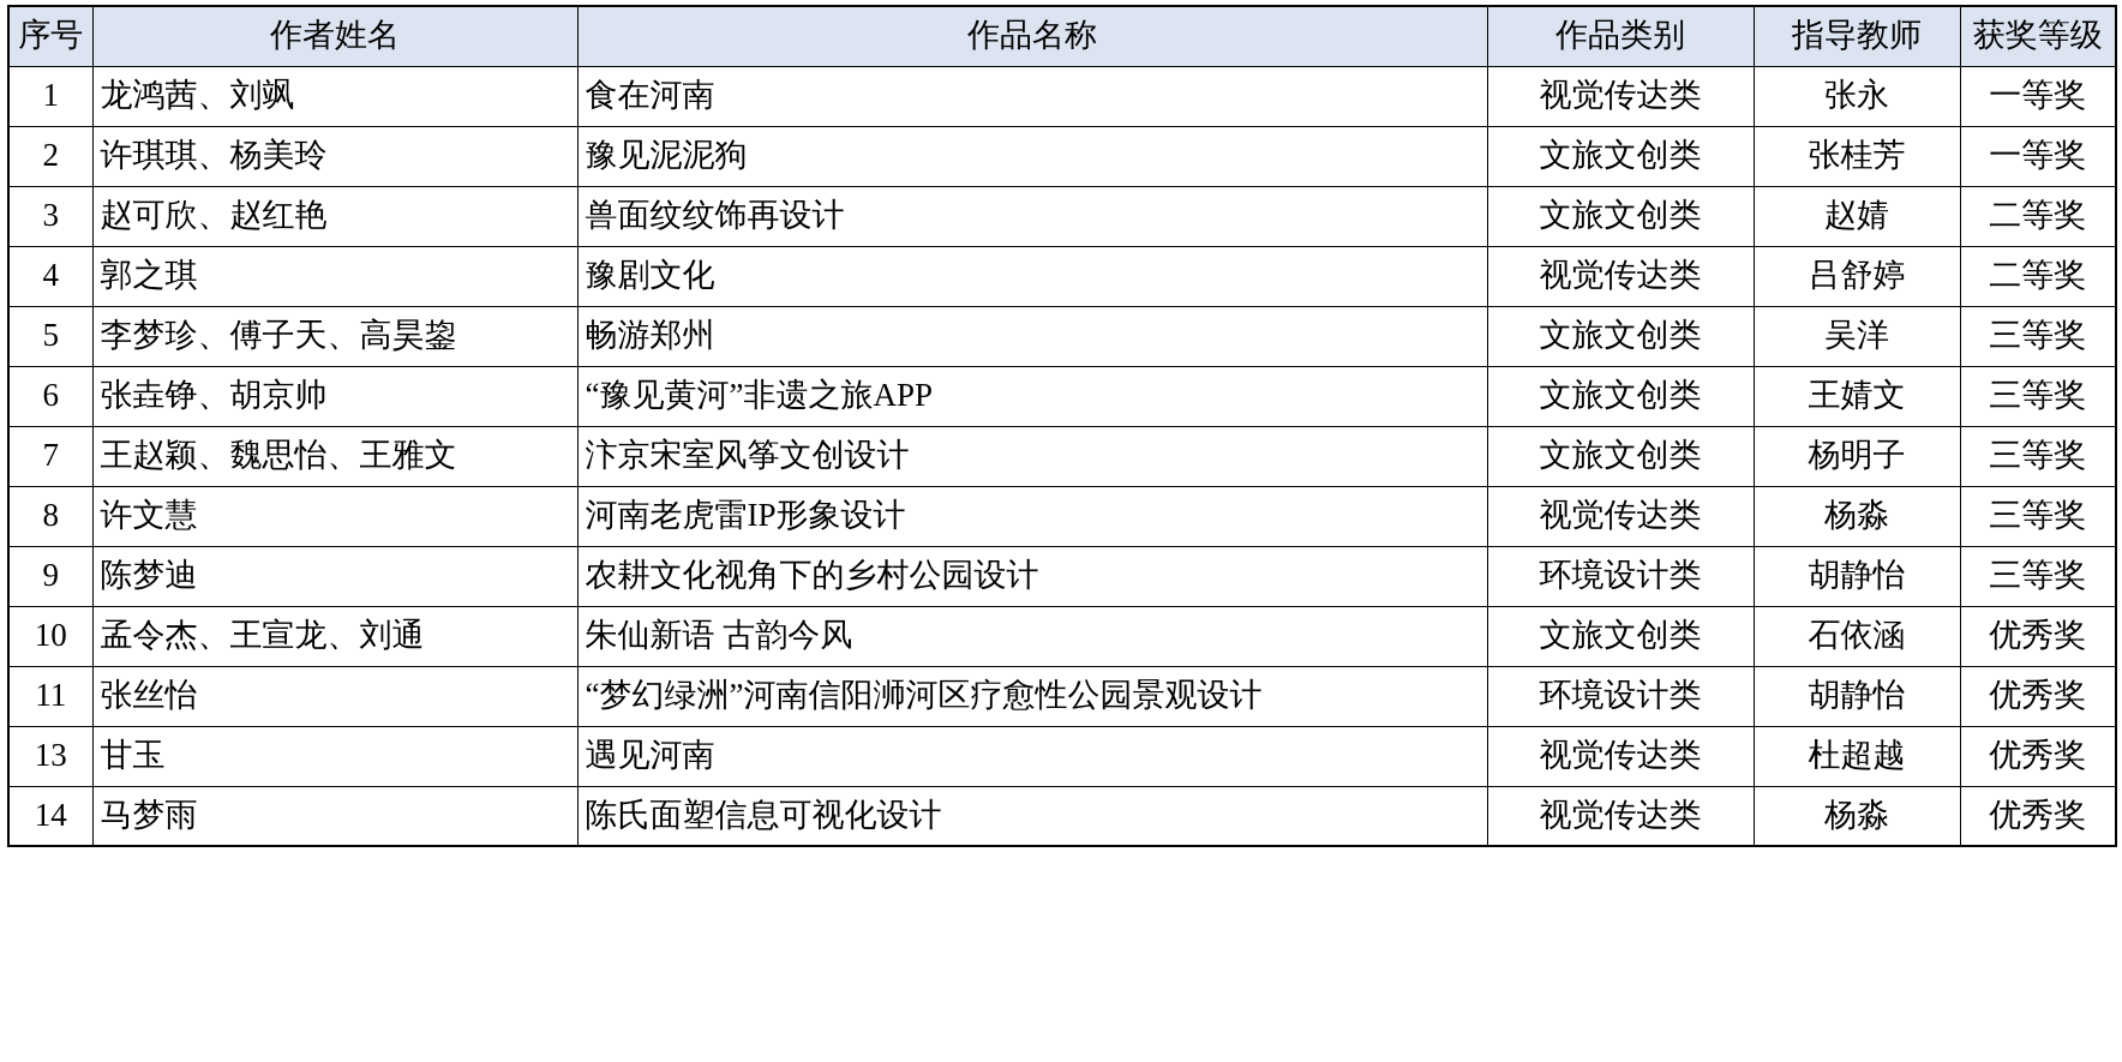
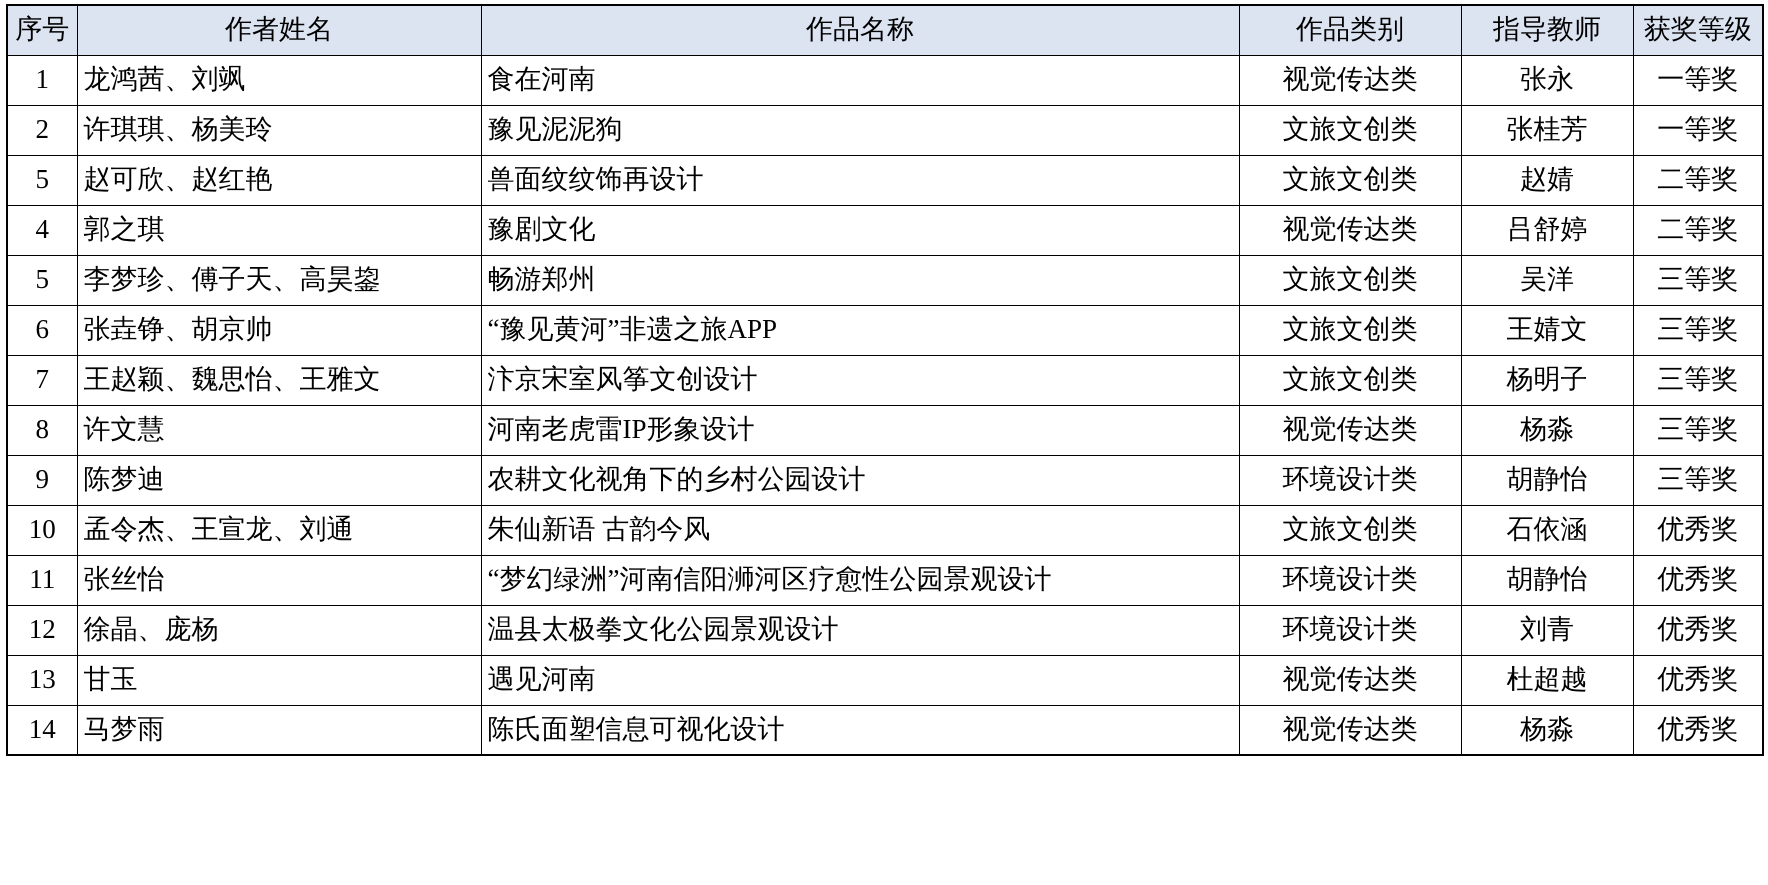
  序号	作者姓名	作品名称	作品类别	指导教师	获奖等级
  1	龙鸿茜、刘飒	食在河南	视觉传达类	张永	一等奖
  2	许琪琪、杨美玲	豫见泥泥狗	文旅文创类	张桂芳	一等奖
- 3	赵可欣、赵红艳	兽面纹纹饰再设计	文旅文创类	赵婧	二等奖
+ 5	赵可欣、赵红艳	兽面纹纹饰再设计	文旅文创类	赵婧	二等奖
  4	郭之琪	豫剧文化	视觉传达类	吕舒婷	二等奖
  5	李梦珍、傅子天、高昊鋆	畅游郑州	文旅文创类	吴洋	三等奖
  6	张垚铮、胡京帅	“豫见黄河”非遗之旅APP	文旅文创类	王婧文	三等奖
  7	王赵颖、魏思怡、王雅文	汴京宋室风筝文创设计	文旅文创类	杨明子	三等奖
  8	许文慧	河南老虎雷IP形象设计	视觉传达类	杨淼	三等奖
  9	陈梦迪	农耕文化视角下的乡村公园设计	环境设计类	胡静怡	三等奖
  10	孟令杰、王宣龙、刘通	朱仙新语 古韵今风	文旅文创类	石依涵	优秀奖
  11	张丝怡	“梦幻绿洲”河南信阳浉河区疗愈性公园景观设计	环境设计类	胡静怡	优秀奖
+ 12	徐晶、庞杨	温县太极拳文化公园景观设计	环境设计类	刘青	优秀奖
  13	甘玉	遇见河南	视觉传达类	杜超越	优秀奖
  14	马梦雨	陈氏面塑信息可视化设计	视觉传达类	杨淼	优秀奖
